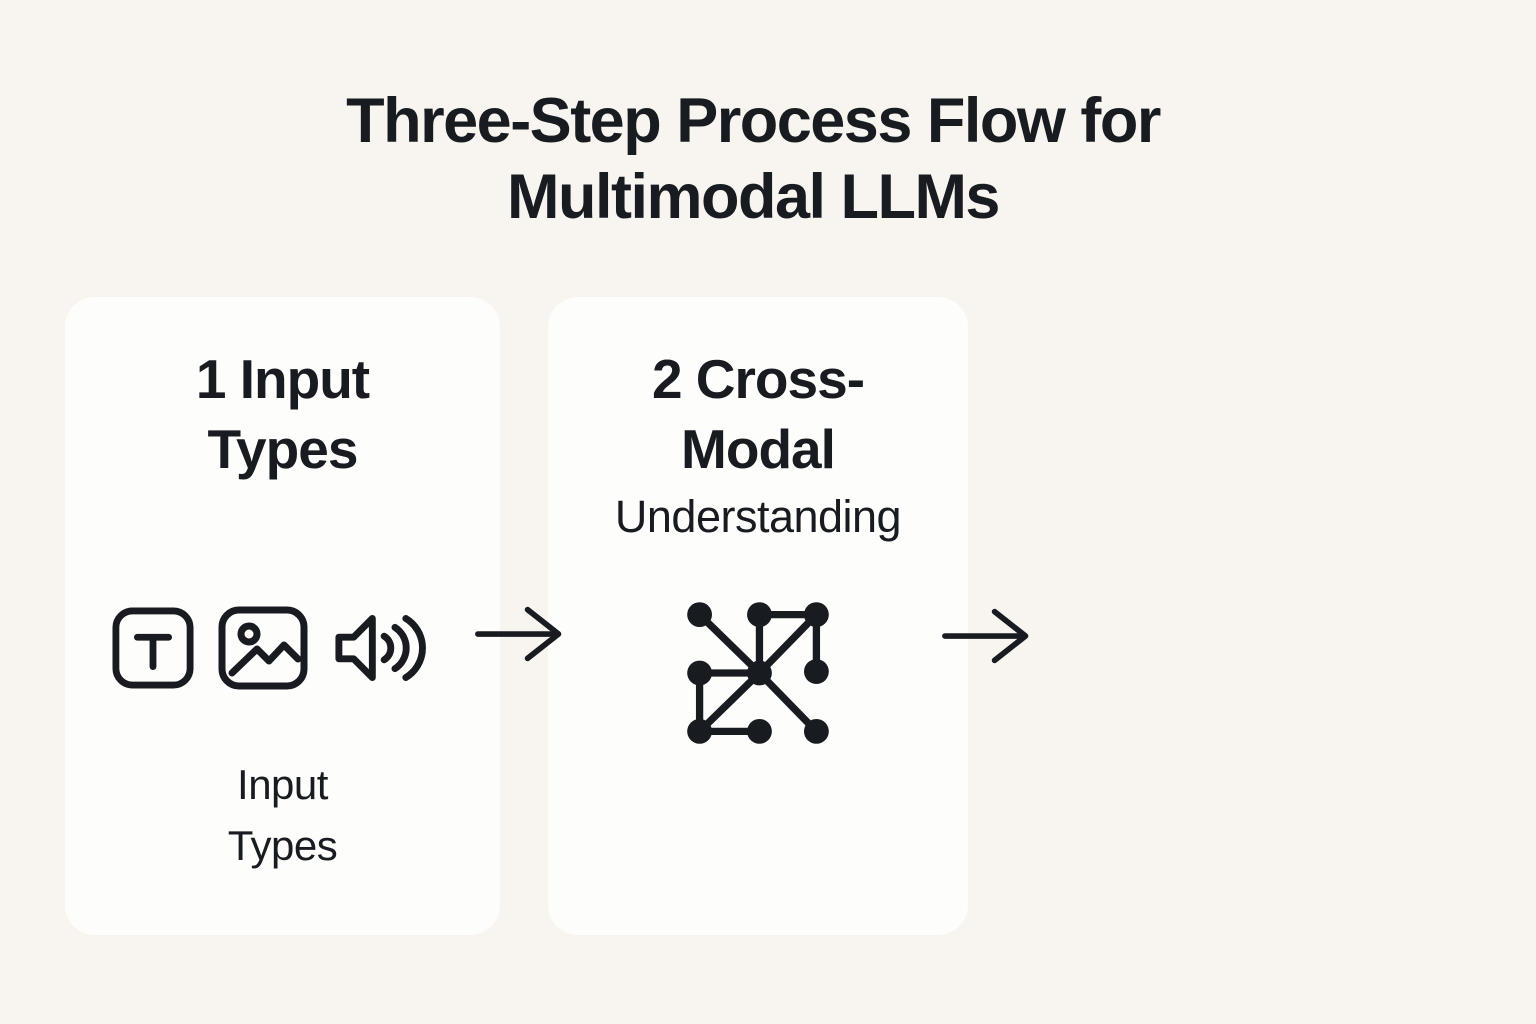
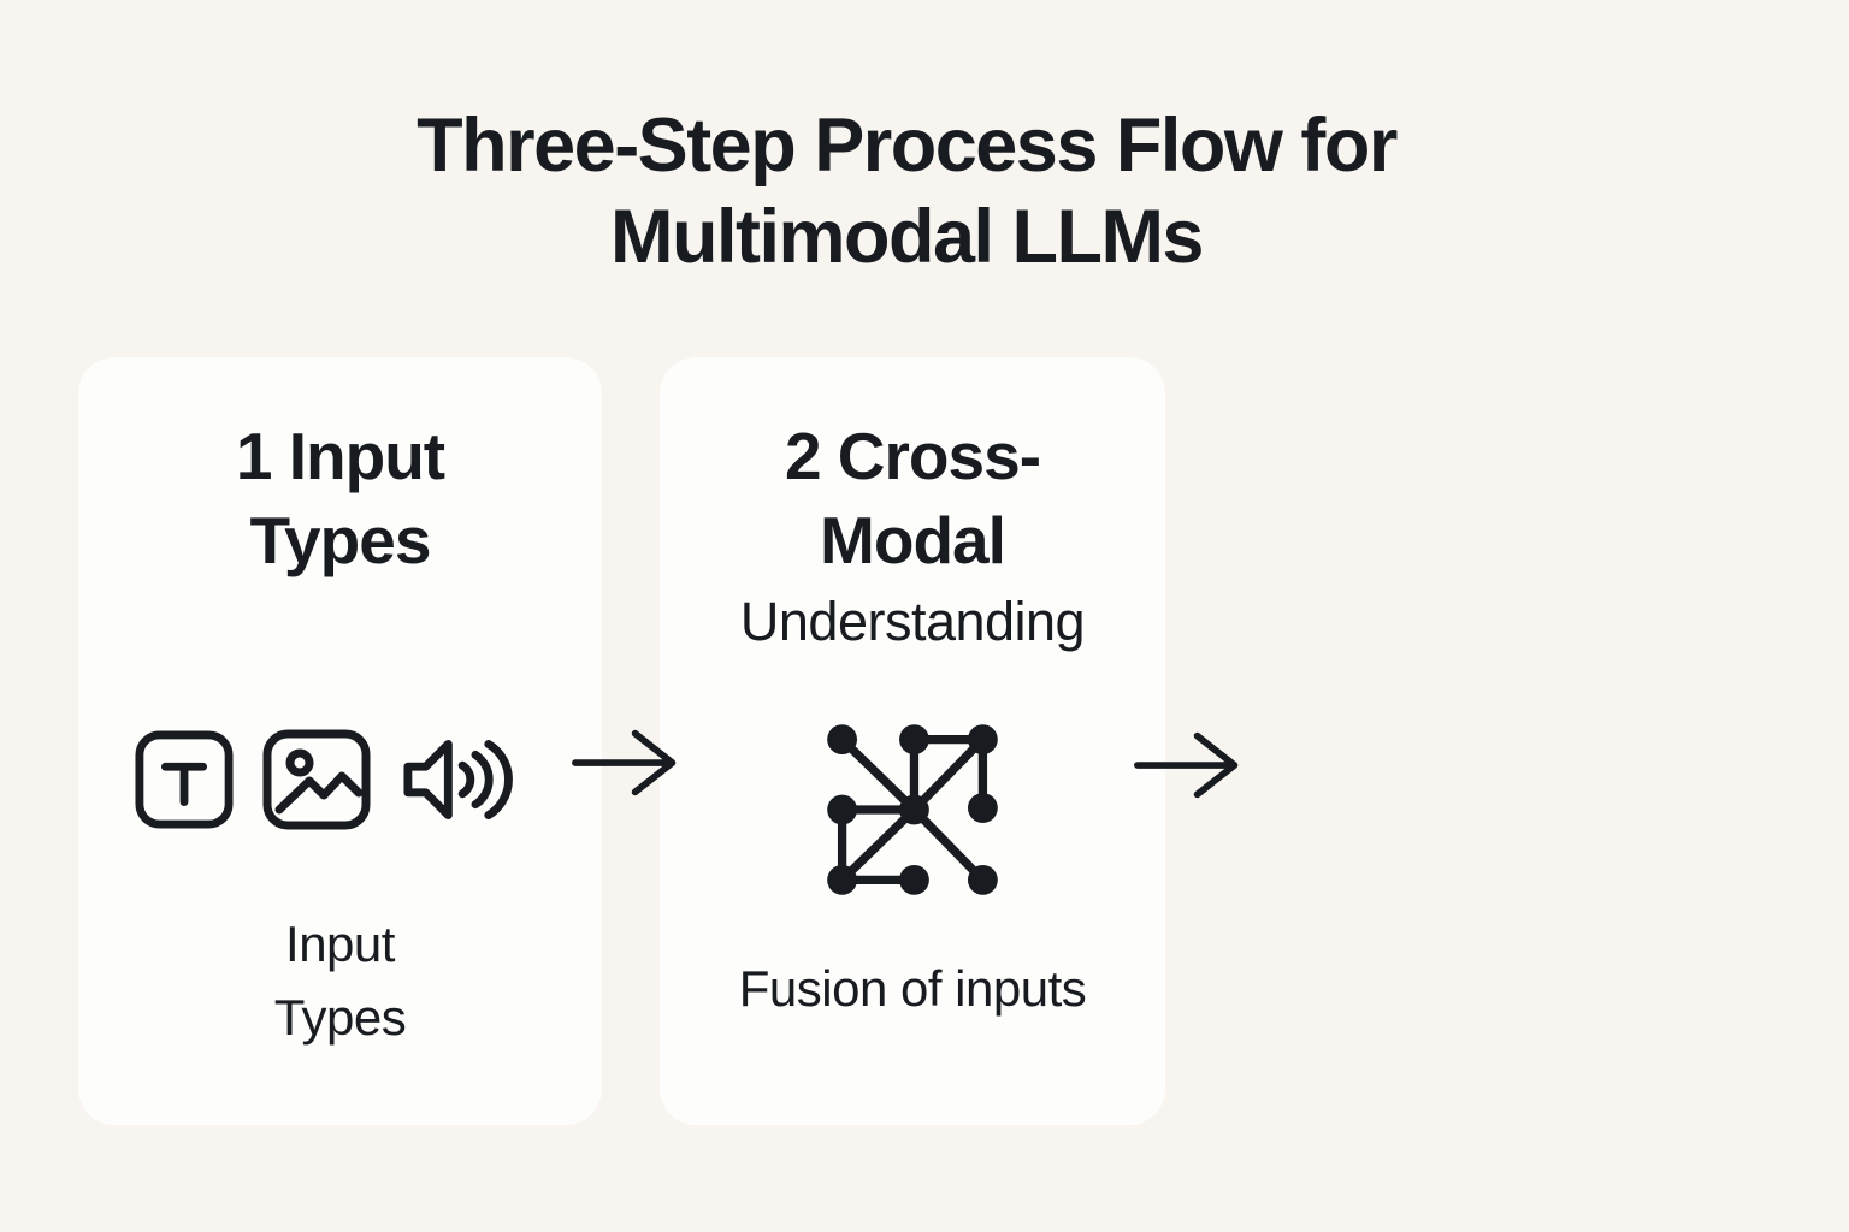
  Three-Step Process Flow for
  Multimodal LLMs
  1 Input
  Types
  Input
  Types
  2 Cross-
  Modal
  Understanding
+ Fusion of inputs
